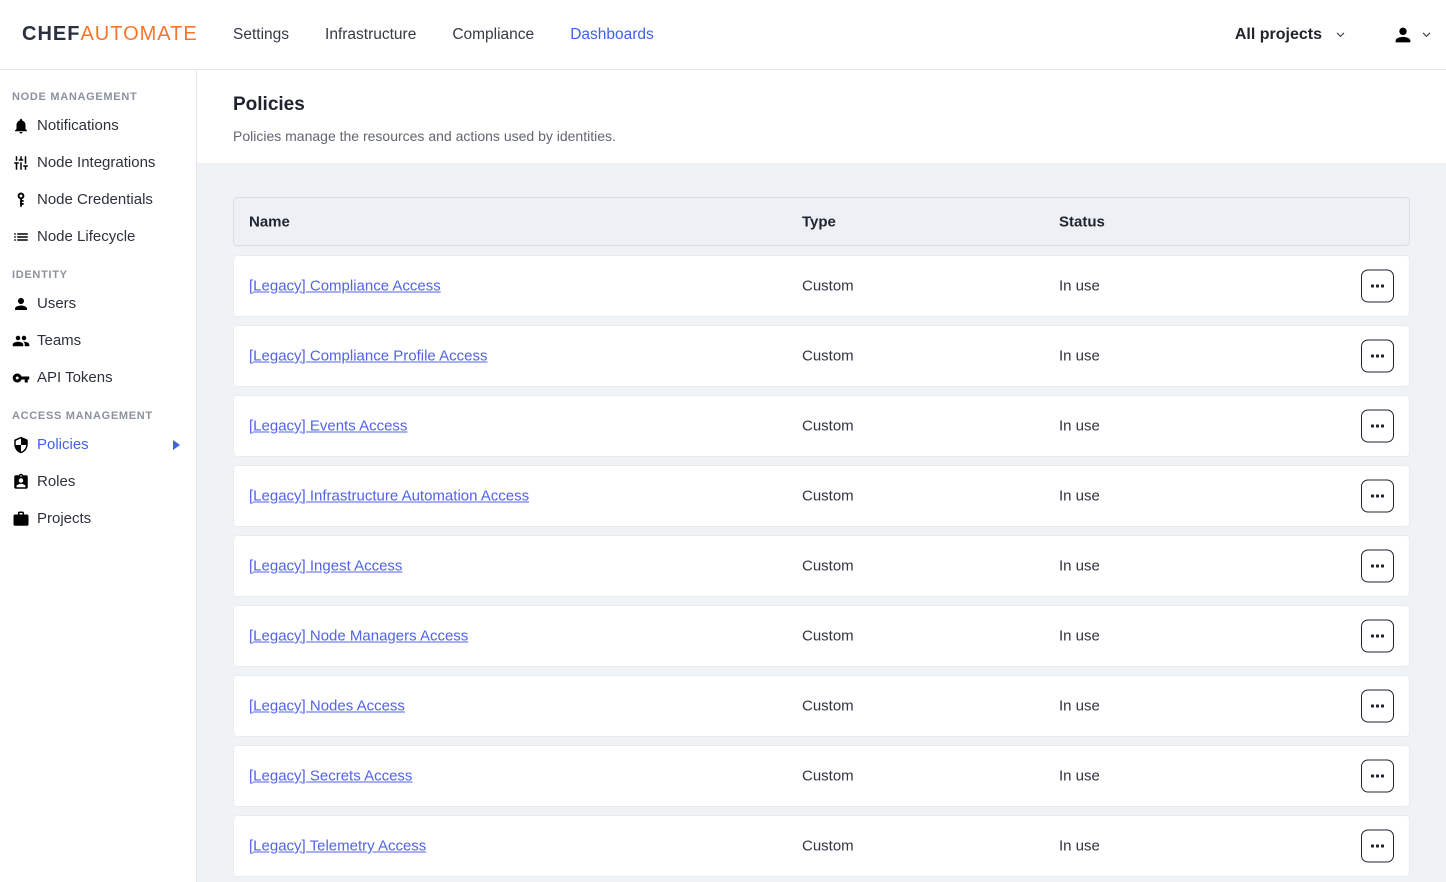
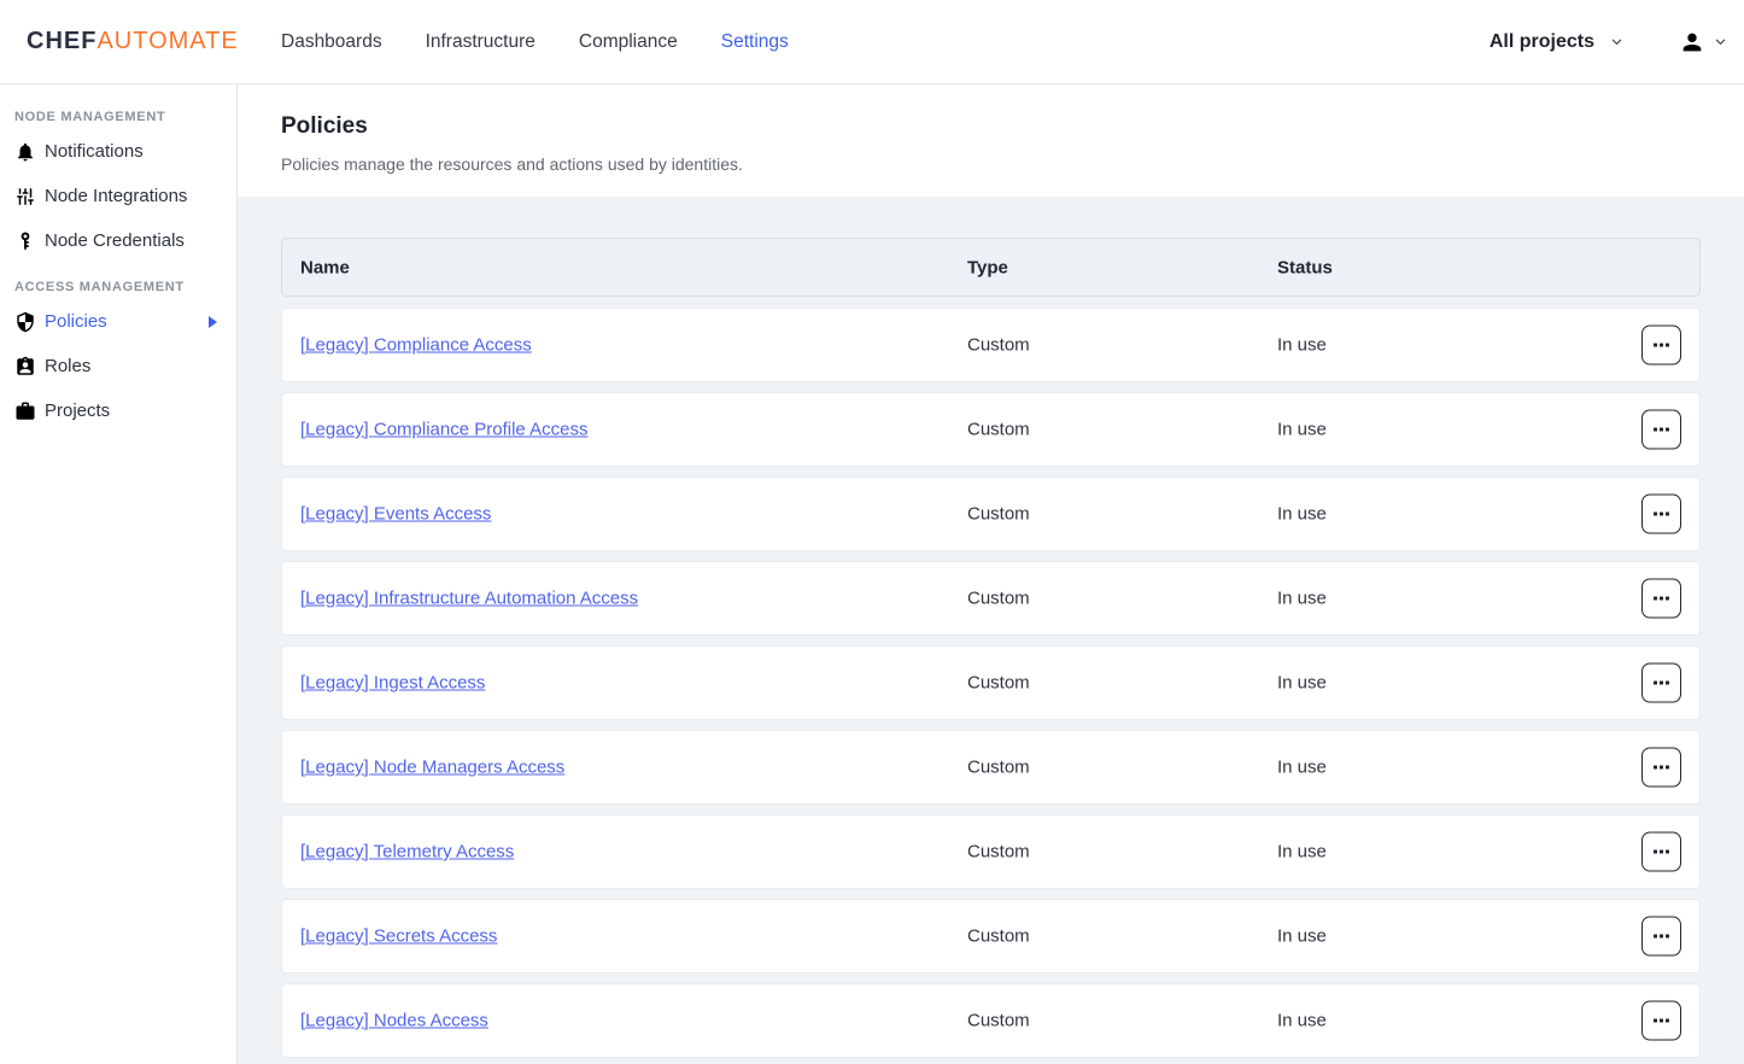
  CHEFAUTOMATE
- Settings
+ Dashboards
  Infrastructure
  Compliance
- Dashboards
+ Settings
  All projects
  NODE MANAGEMENT
  Notifications
  Node Integrations
  Node Credentials
- Node Lifecycle
- IDENTITY
- Users
- Teams
- API Tokens
  ACCESS MANAGEMENT
  Policies
  Roles
  Projects
  Policies
  Policies manage the resources and actions used by identities.
  Name
  Type
  Status
  [Legacy] Compliance Access
  Custom
  In use
  [Legacy] Compliance Profile Access
  Custom
  In use
  [Legacy] Events Access
  Custom
  In use
  [Legacy] Infrastructure Automation Access
  Custom
  In use
  [Legacy] Ingest Access
  Custom
  In use
  [Legacy] Node Managers Access
  Custom
  In use
- [Legacy] Nodes Access
+ [Legacy] Telemetry Access
  Custom
  In use
  [Legacy] Secrets Access
  Custom
  In use
- [Legacy] Telemetry Access
+ [Legacy] Nodes Access
  Custom
  In use
